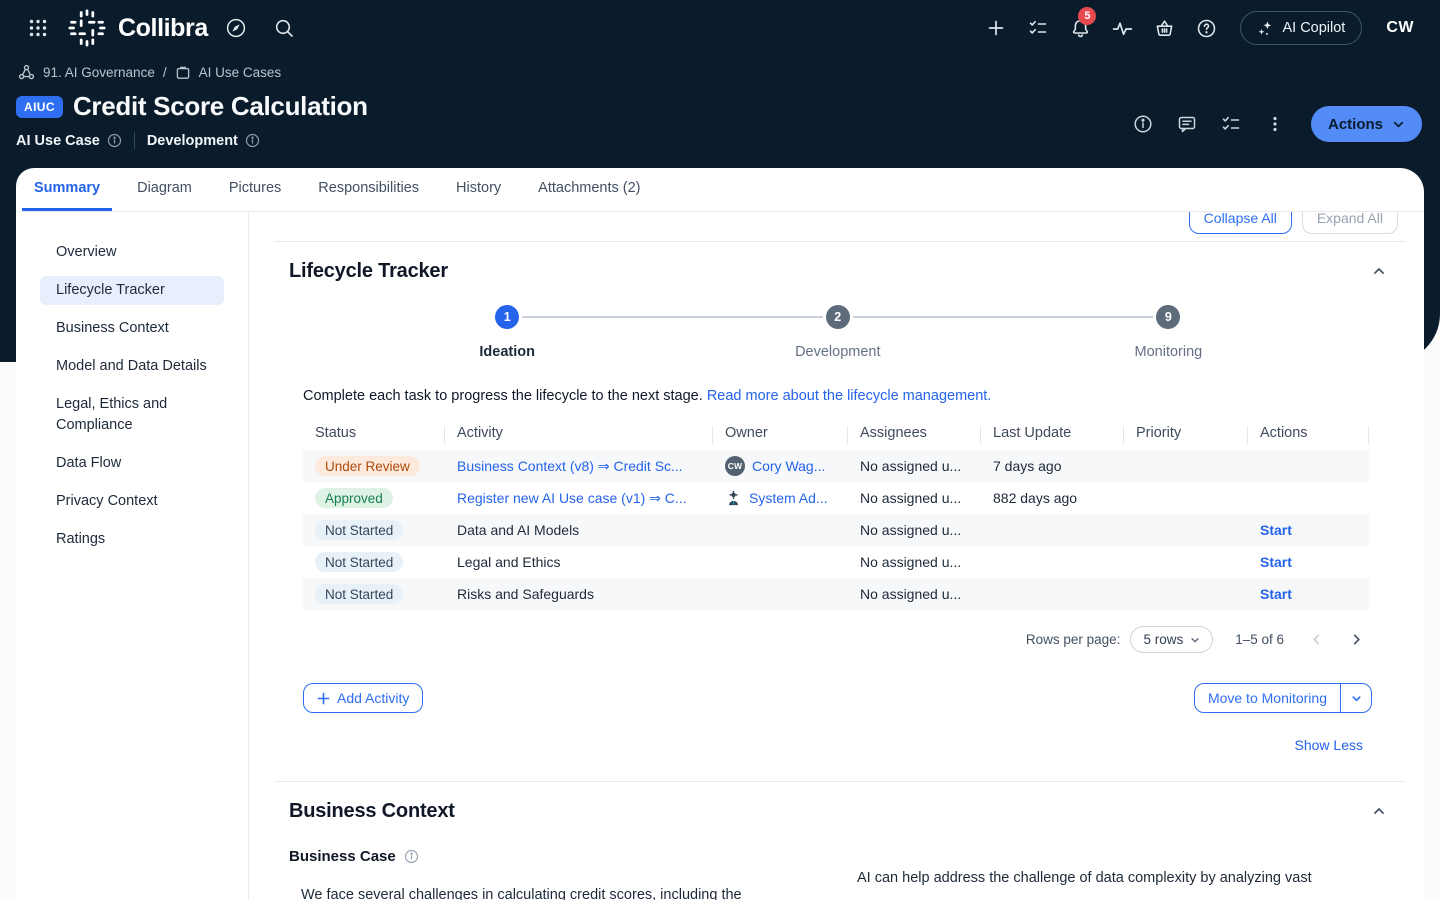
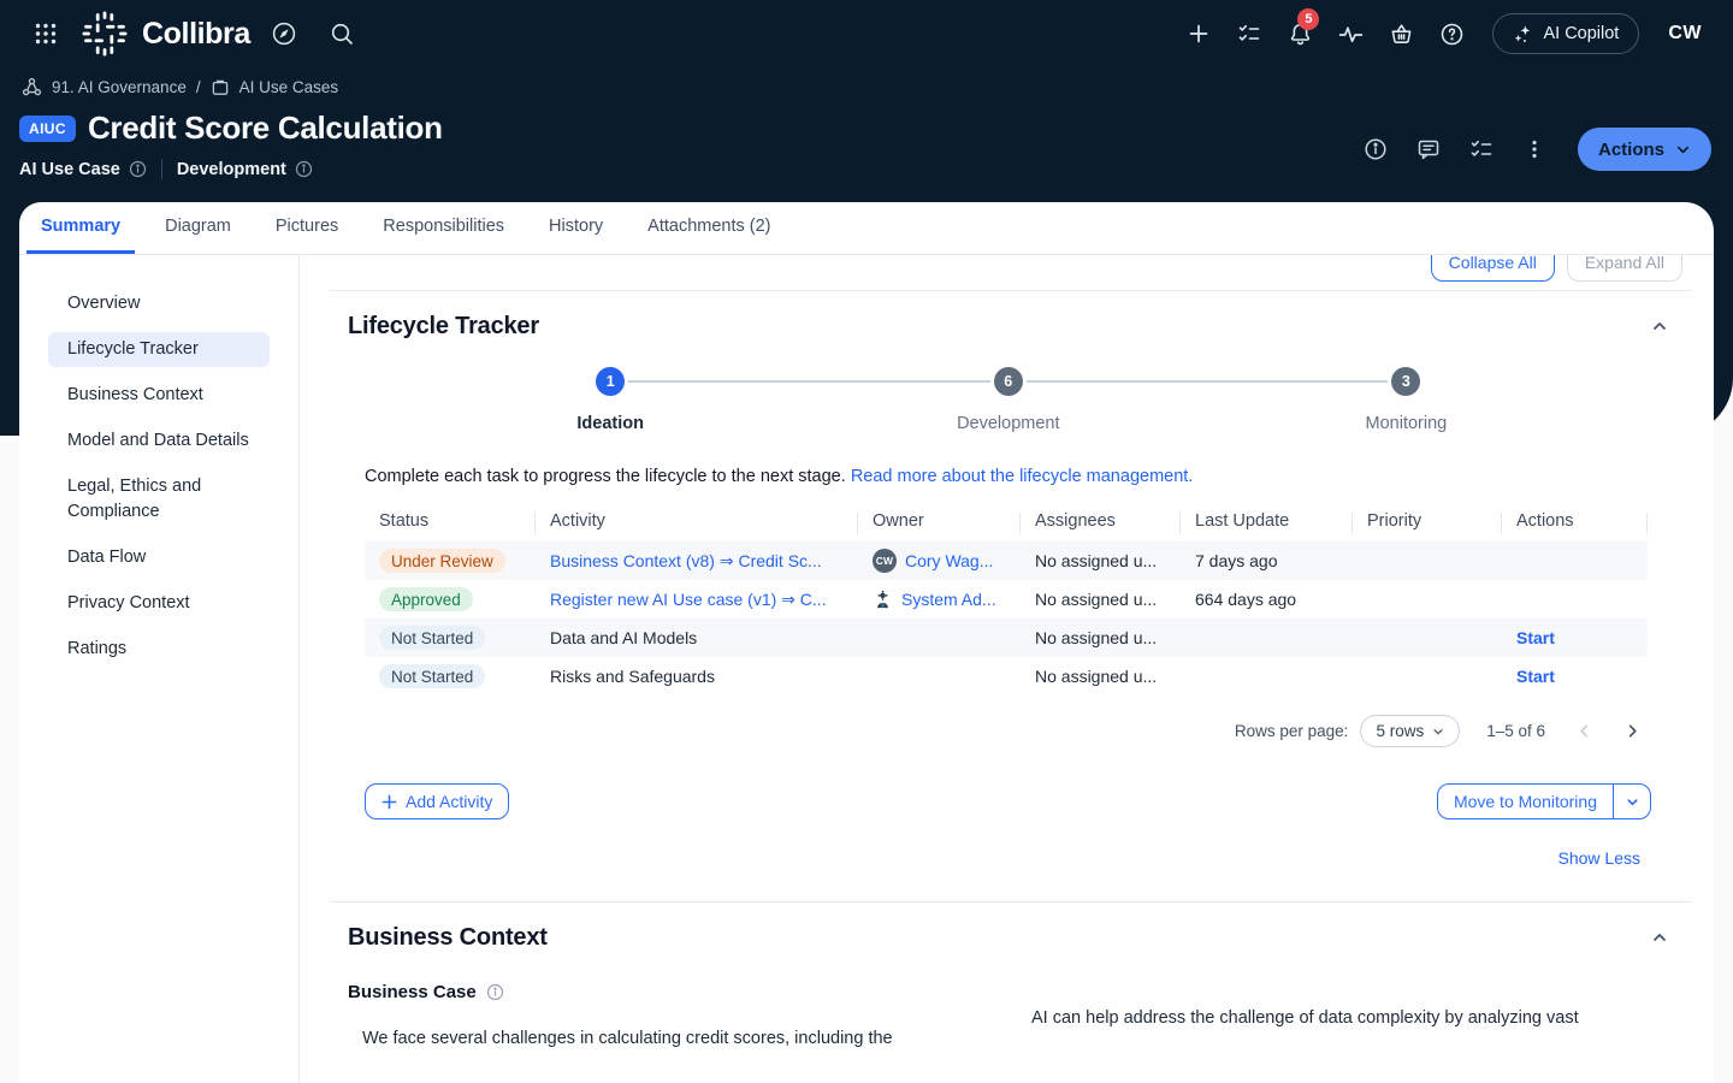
  Collibra
  5
  AI Copilot
  CW
  91. AI Governance
  /
  AI Use Cases
  AIUC
  Credit Score Calculation
  AI Use Case
  Development
  Actions
  Summary
  Diagram
  Pictures
  Responsibilities
  History
  Attachments (2)
  Overview
  Lifecycle Tracker
  Business Context
  Model and Data Details
  Legal, Ethics and Compliance
  Data Flow
  Privacy Context
  Ratings
  Collapse All
  Expand All
  Lifecycle Tracker
  1
- 2
+ 6
- 9
+ 3
  Ideation
  Development
  Monitoring
  Complete each task to progress the lifecycle to the next stage. Read more about the lifecycle management.
  Status	Activity	Owner	Assignees	Last Update	Priority	Actions
  Under Review	Business Context (v8) ⇒ Credit Sc...	CW Cory Wag...	No assigned u...	7 days ago
- Approved	Register new AI Use case (v1) ⇒ C...	System Ad...	No assigned u...	882 days ago
+ Approved	Register new AI Use case (v1) ⇒ C...	System Ad...	No assigned u...	664 days ago
  Not Started	Data and AI Models		No assigned u...			Start
- Not Started	Legal and Ethics		No assigned u...			Start
  Not Started	Risks and Safeguards		No assigned u...			Start
  Rows per page:
  5 rows
  1–5 of 6
  Add Activity
  Move to Monitoring
  Show Less
  Business Context
  Business Case
  We face several challenges in calculating credit scores, including the
  AI can help address the challenge of data complexity by analyzing vast
